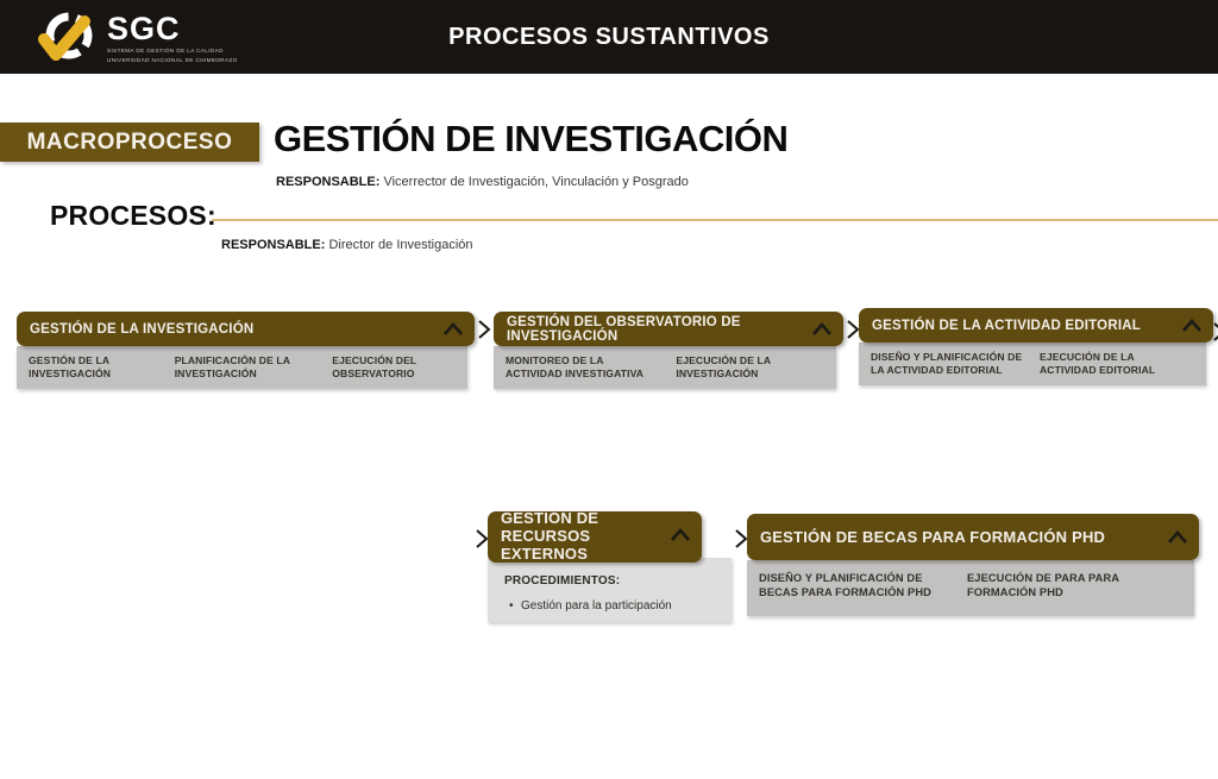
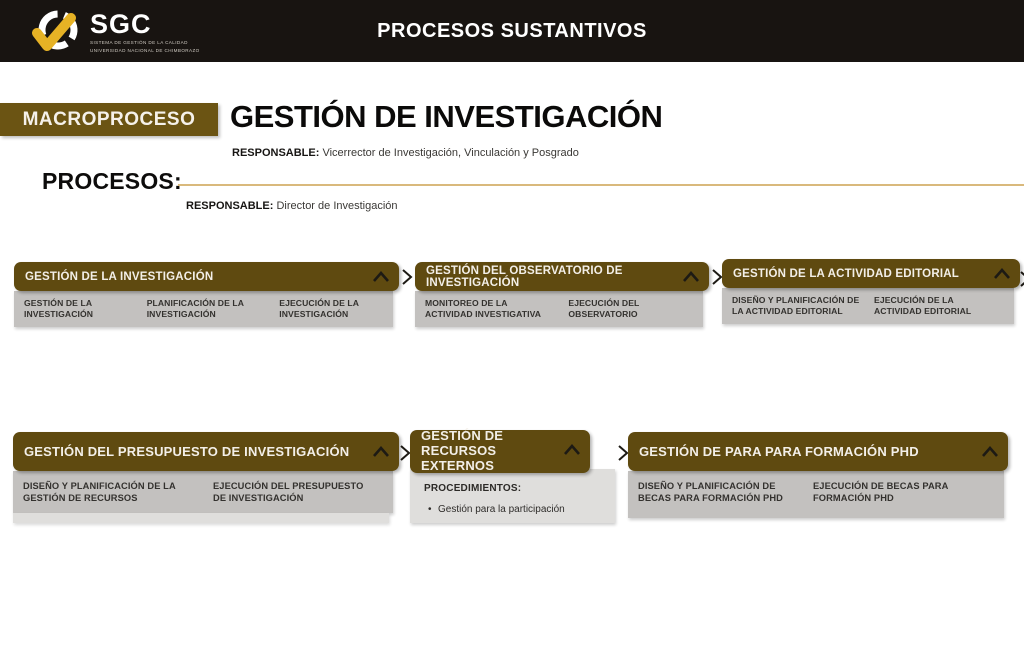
  SGC
  PROCESOS SUSTANTIVOS
  MACROPROCESO
  GESTIÓN DE INVESTIGACIÓN
  RESPONSABLE: Vicerrector de Investigación, Vinculación y Posgrado
  PROCESOS:
  RESPONSABLE: Director de Investigación
  GESTIÓN DE LA INVESTIGACIÓN
  GESTIÓN DE LA INVESTIGACIÓN
  PLANIFICACIÓN DE LA INVESTIGACIÓN
- EJECUCIÓN DEL OBSERVATORIO
+ EJECUCIÓN DE LA INVESTIGACIÓN
  GESTIÓN DEL OBSERVATORIO DE INVESTIGACIÓN
  MONITOREO DE LA ACTIVIDAD INVESTIGATIVA
- EJECUCIÓN DE LA INVESTIGACIÓN
+ EJECUCIÓN DEL OBSERVATORIO
  GESTIÓN DE LA ACTIVIDAD EDITORIAL
  DISEÑO Y PLANIFICACIÓN DE LA ACTIVIDAD EDITORIAL
  EJECUCIÓN DE LA ACTIVIDAD EDITORIAL
+ GESTIÓN DEL PRESUPUESTO DE INVESTIGACIÓN
+ DISEÑO Y PLANIFICACIÓN DE LA GESTIÓN DE RECURSOS
+ EJECUCIÓN DEL PRESUPUESTO DE INVESTIGACIÓN
  GESTIÓN DE RECURSOS EXTERNOS
  PROCEDIMIENTOS:
  Gestión para la participación
- GESTIÓN DE BECAS PARA FORMACIÓN PHD
+ GESTIÓN DE PARA PARA FORMACIÓN PHD
  DISEÑO Y PLANIFICACIÓN DE BECAS PARA FORMACIÓN PHD
- EJECUCIÓN DE PARA PARA FORMACIÓN PHD
+ EJECUCIÓN DE BECAS PARA FORMACIÓN PHD
